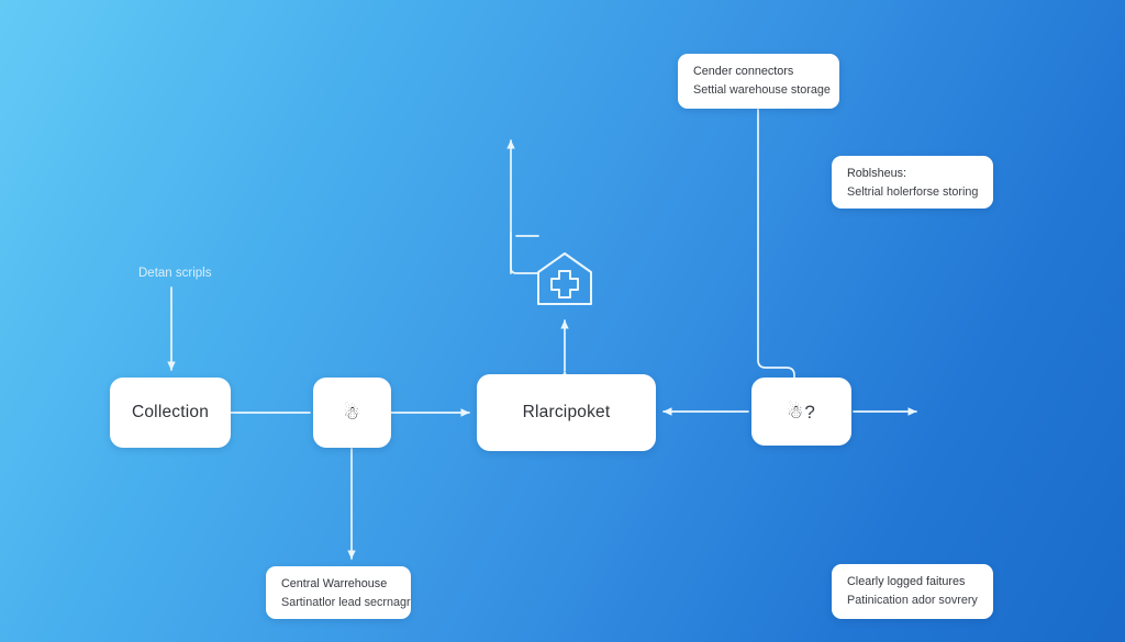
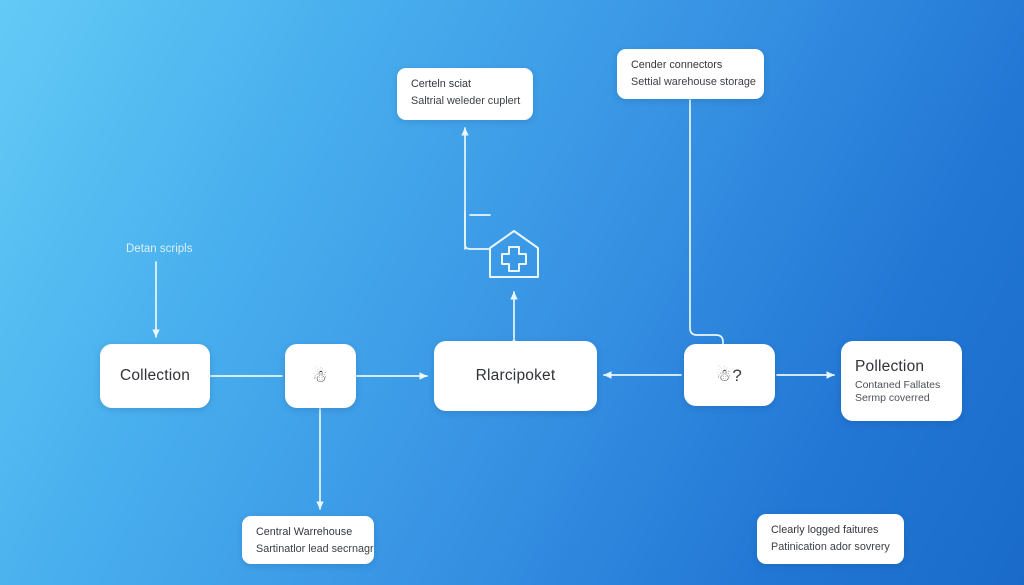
  Detan scripls
  Collection
  ☃
  Rlarcipoket
  ☃?
+ Pollection
+ Contaned Fallates
+ Sermp coverred
+ Certeln sciat
+ Saltrial weleder cuplert
  Cender connectors
  Settial warehouse storage
- Roblsheus:
- Seltrial holerforse storing
  Central Warrehouse
  Sartinatlor lead secrnagr
  Clearly logged faitures
  Patinication ador sovrery
